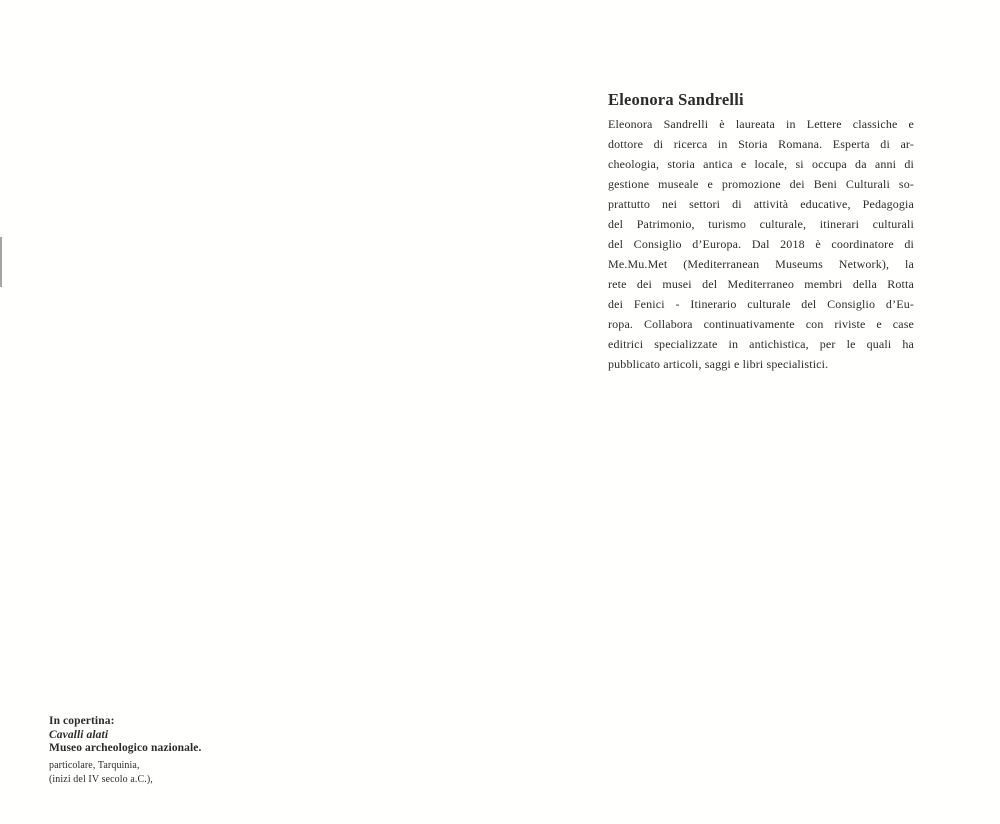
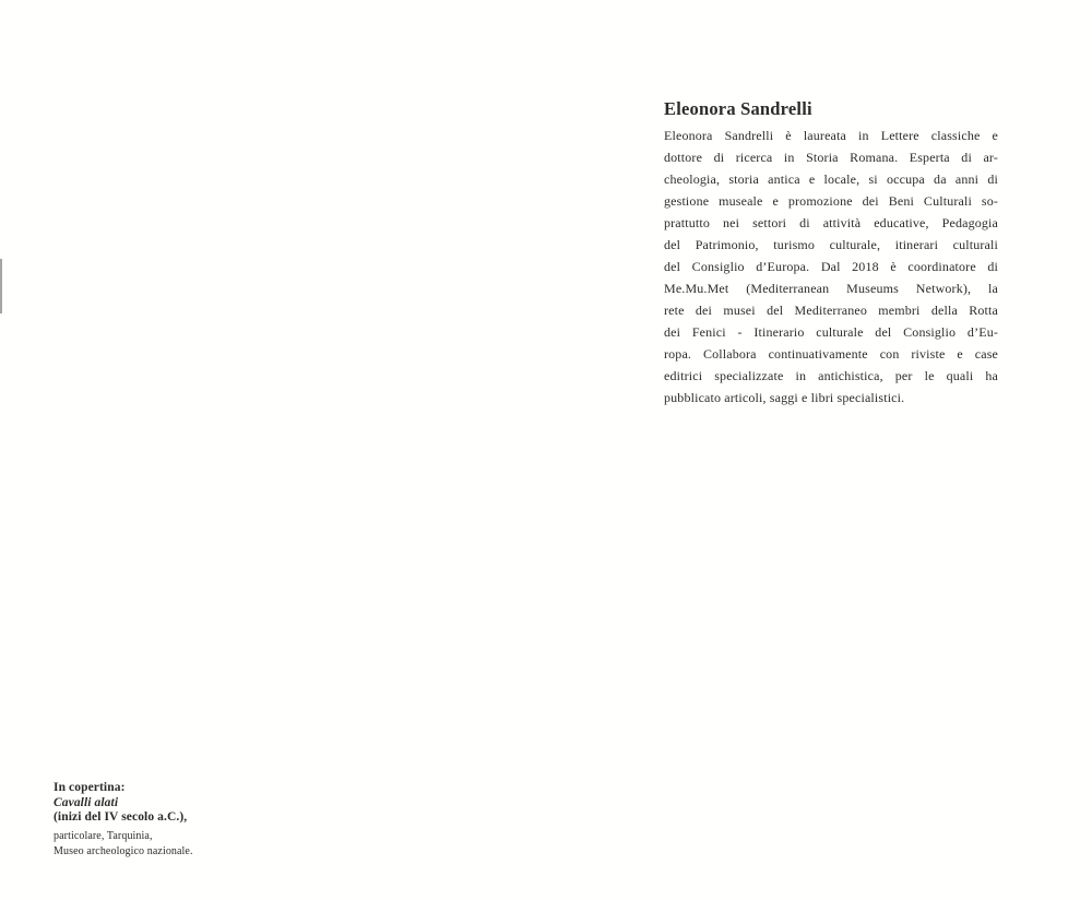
  Eleonora Sandrelli
  Eleonora Sandrelli è laureata in Lettere classiche e
  dottore di ricerca in Storia Romana. Esperta di ar-
  cheologia, storia antica e locale, si occupa da anni di
  gestione museale e promozione dei Beni Culturali so-
  prattutto nei settori di attività educative, Pedagogia
  del Patrimonio, turismo culturale, itinerari culturali
  del Consiglio d’Europa. Dal 2018 è coordinatore di
  Me.Mu.Met (Mediterranean Museums Network), la
  rete dei musei del Mediterraneo membri della Rotta
  dei Fenici - Itinerario culturale del Consiglio d’Eu-
  ropa. Collabora continuativamente con riviste e case
  editrici specializzate in antichistica, per le quali ha
  pubblicato articoli, saggi e libri specialistici.
  In copertina:
  Cavalli alati
- Museo archeologico nazionale.
+ (inizi del IV secolo a.C.),
  particolare, Tarquinia,
- (inizi del IV secolo a.C.),
+ Museo archeologico nazionale.
